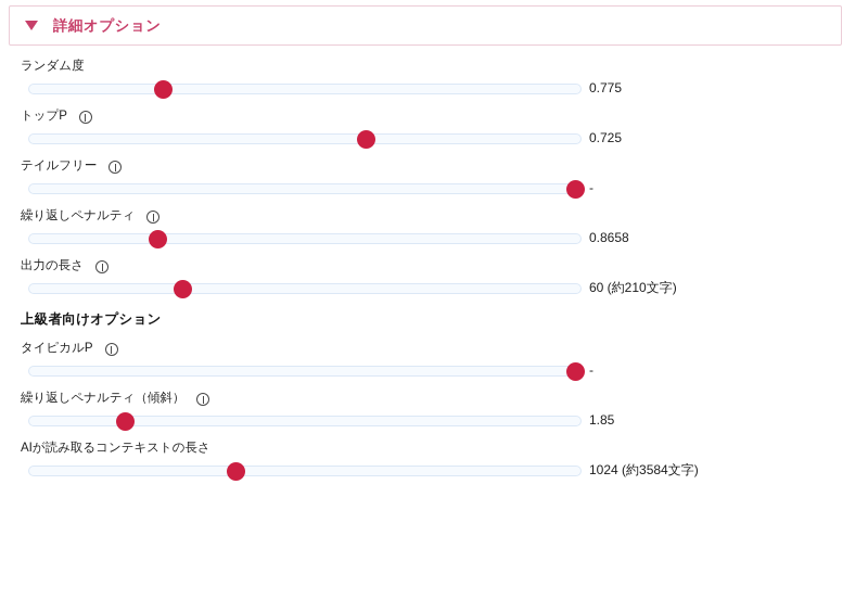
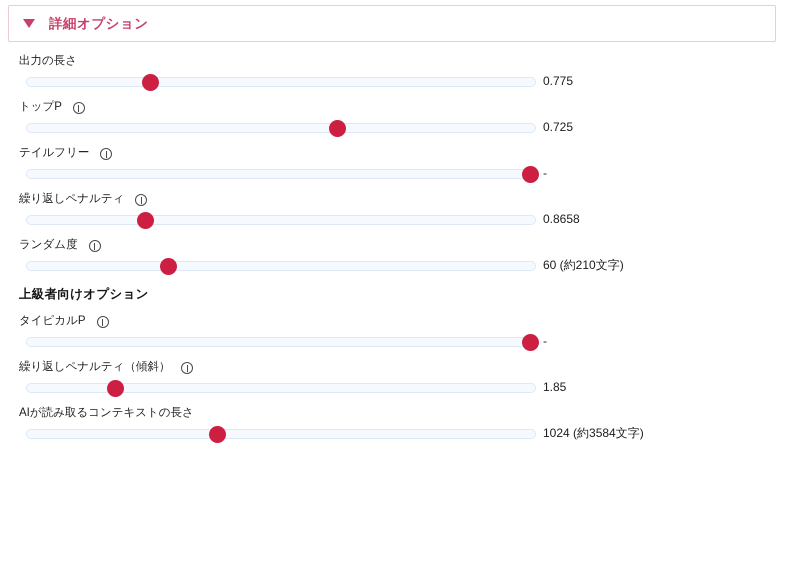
  詳細オプション
- ランダム度
+ 出力の長さ
  0.775
  トップP
  0.725
  テイルフリー
  -
  繰り返しペナルティ
  0.8658
- 出力の長さ
+ ランダム度
  60 (約210文字)
  上級者向けオプション
  タイピカルP
  -
  繰り返しペナルティ（傾斜）
  1.85
  AIが読み取るコンテキストの長さ
  1024 (約3584文字)
